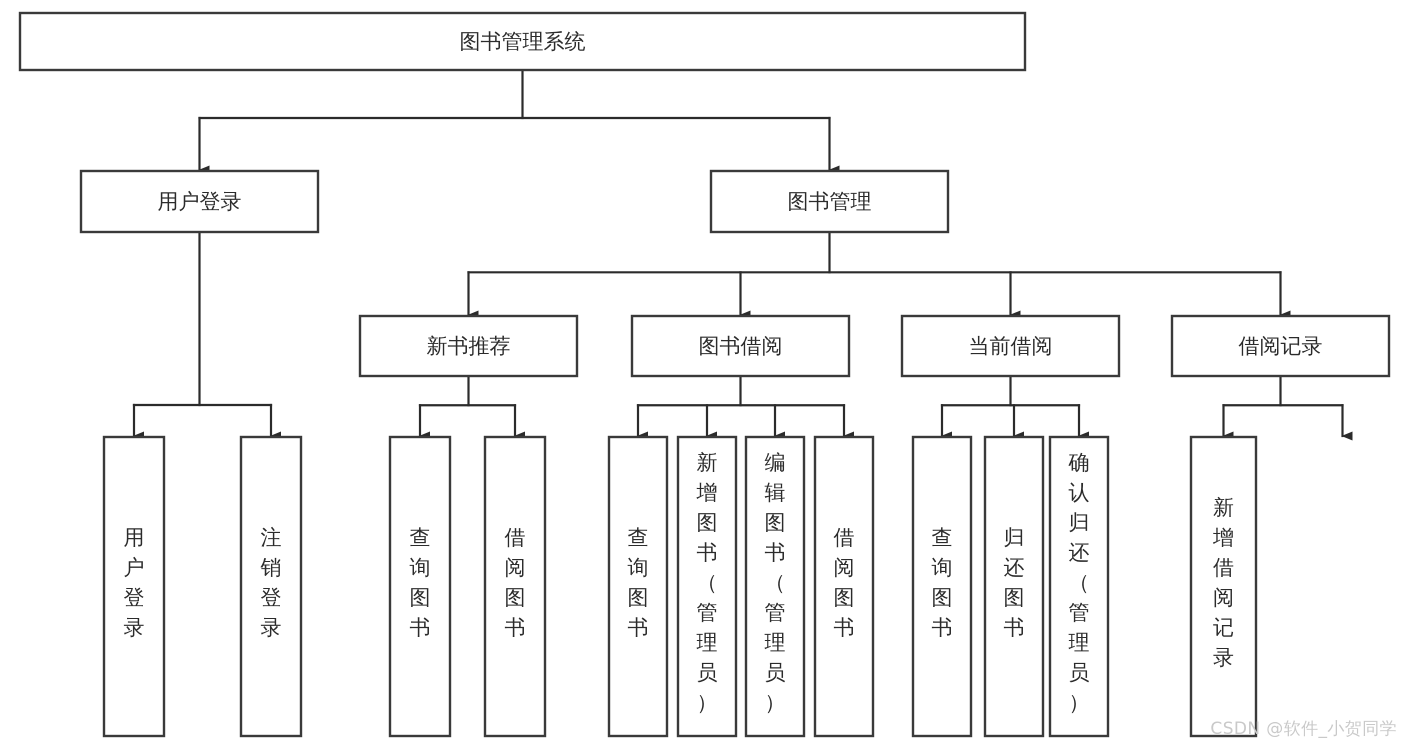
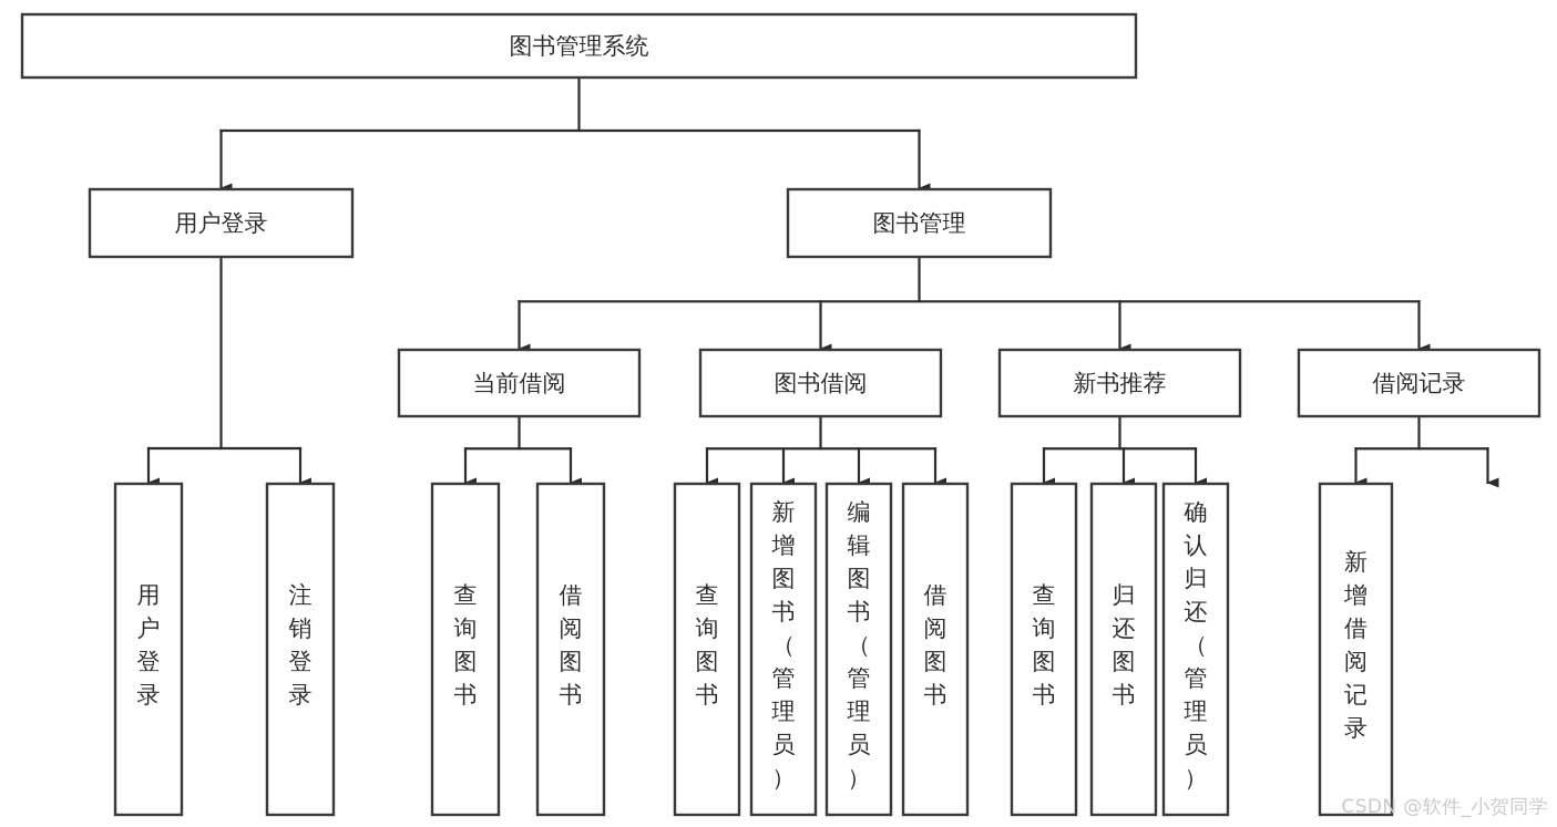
  图书管理系统
  用户登录
  图书管理
- 新书推荐
+ 当前借阅
  图书借阅
- 当前借阅
+ 新书推荐
  借阅记录
  用户登录
  注销登录
  查询图书
  借阅图书
  查询图书
  新增图书（管理员）
  编辑图书（管理员）
  借阅图书
  查询图书
  归还图书
  确认归还（管理员）
  新增借阅记录
  CSDN @软件_小贺同学
